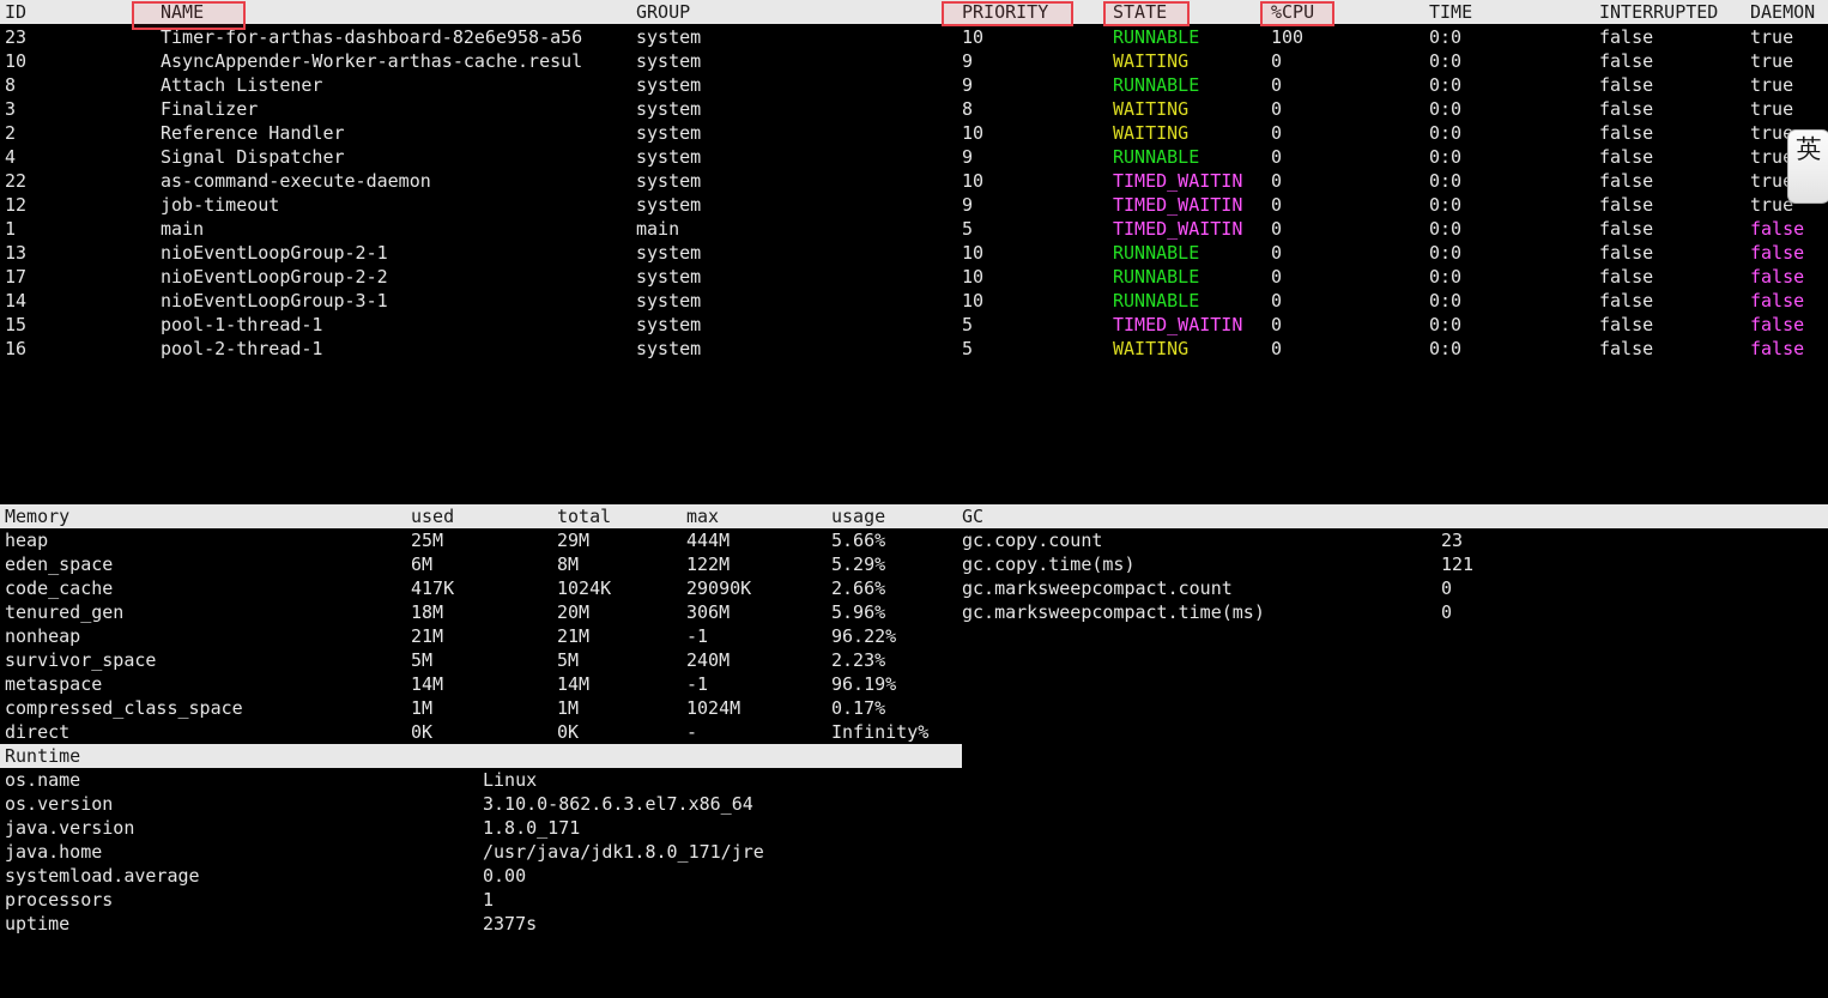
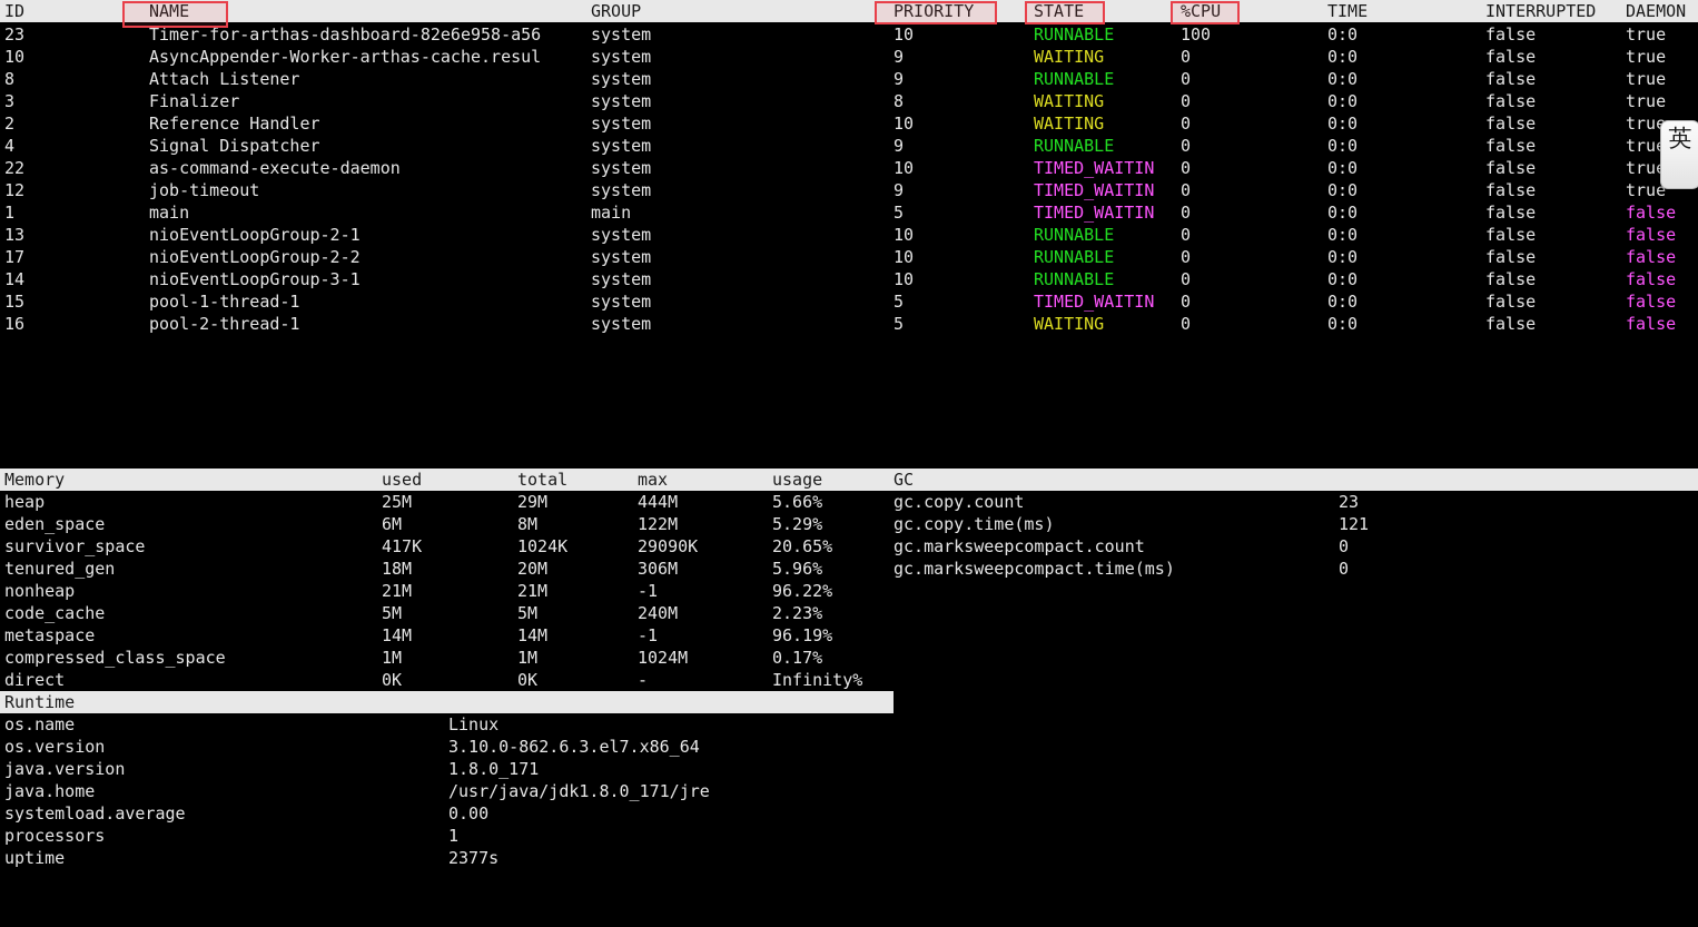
  ID
  NAME
  GROUP
  PRIORITY
  STATE
  %CPU
  TIME
  INTERRUPTED
  DAEMON
  23
  Timer-for-arthas-dashboard-82e6e958-a56
  system
  10
  RUNNABLE
  100
  0:0
  false
  true
  10
  AsyncAppender-Worker-arthas-cache.resul
  system
  9
  WAITING
  0
  0:0
  false
  true
  8
  Attach Listener
  system
  9
  RUNNABLE
  0
  0:0
  false
  true
  3
  Finalizer
  system
  8
  WAITING
  0
  0:0
  false
  true
  2
  Reference Handler
  system
  10
  WAITING
  0
  0:0
  false
  tru
  4
  Signal Dispatcher
  system
  9
  RUNNABLE
  0
  0:0
  false
  tru
  22
  as-command-execute-daemon
  system
  10
  TIMED_WAITIN
  0
  0:0
  false
  tru
  12
  job-timeout
  system
  9
  TIMED_WAITIN
  0
  0:0
  false
  true
  1
  main
  main
  5
  TIMED_WAITIN
  0
  0:0
  false
  false
  13
  nioEventLoopGroup-2-1
  system
  10
  RUNNABLE
  0
  0:0
  false
  false
  17
  nioEventLoopGroup-2-2
  system
  10
  RUNNABLE
  0
  0:0
  false
  false
  14
  nioEventLoopGroup-3-1
  system
  10
  RUNNABLE
  0
  0:0
  false
  false
  15
  pool-1-thread-1
  system
  5
  TIMED_WAITIN
  0
  0:0
  false
  false
  16
  pool-2-thread-1
  system
  5
  WAITING
  0
  0:0
  false
  false
  Memory
  used
  total
  max
  usage
  GC
  heap
  25M
  29M
  444M
  5.66%
  gc.copy.count
  23
  eden_space
  6M
  8M
  122M
  5.29%
  gc.copy.time(ms)
  121
- code_cache
+ survivor_space
  417K
  1024K
  29090K
- 2.66%
+ 20.65%
  gc.marksweepcompact.count
  0
  tenured_gen
  18M
  20M
  306M
  5.96%
  gc.marksweepcompact.time(ms)
  0
  nonheap
  21M
  21M
  -1
  96.22%
- survivor_space
+ code_cache
  5M
  5M
  240M
  2.23%
  metaspace
  14M
  14M
  -1
  96.19%
  compressed_class_space
  1M
  1M
  1024M
  0.17%
  direct
  0K
  0K
  -
  Infinity%
  Runtime
  os.name
  Linux
  os.version
  3.10.0-862.6.3.el7.x86_64
  java.version
  1.8.0_171
  java.home
  /usr/java/jdk1.8.0_171/jre
  systemload.average
  0.00
  processors
  1
  uptime
  2377s
  英
